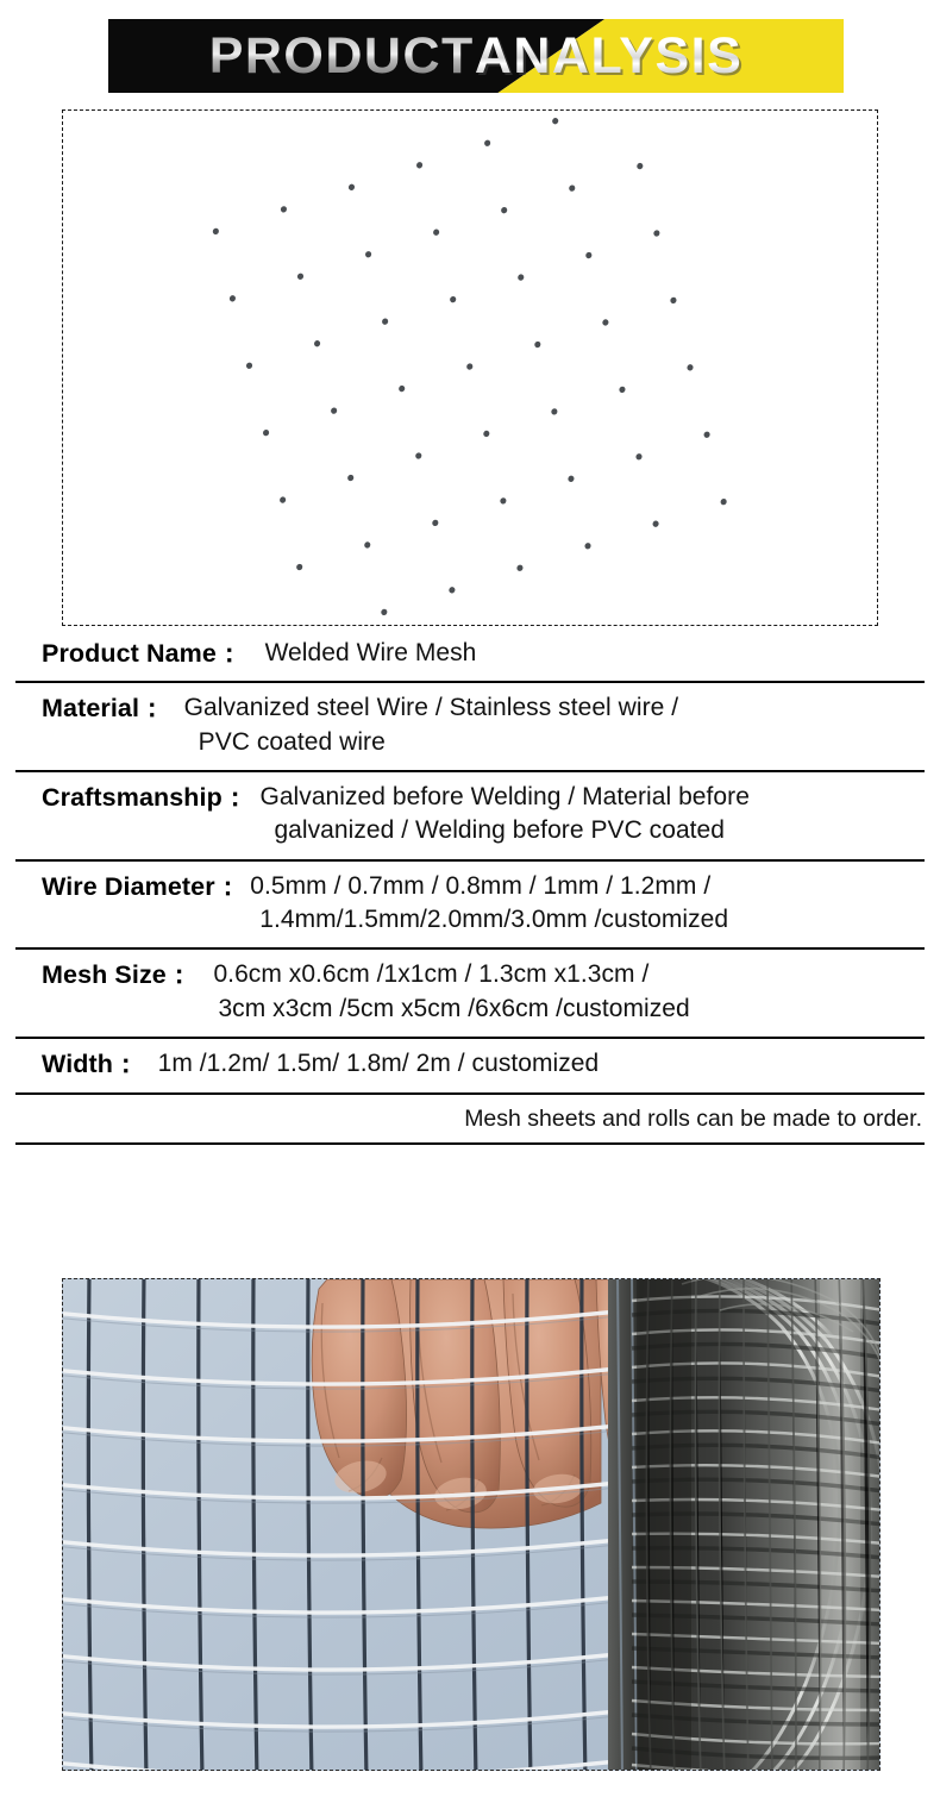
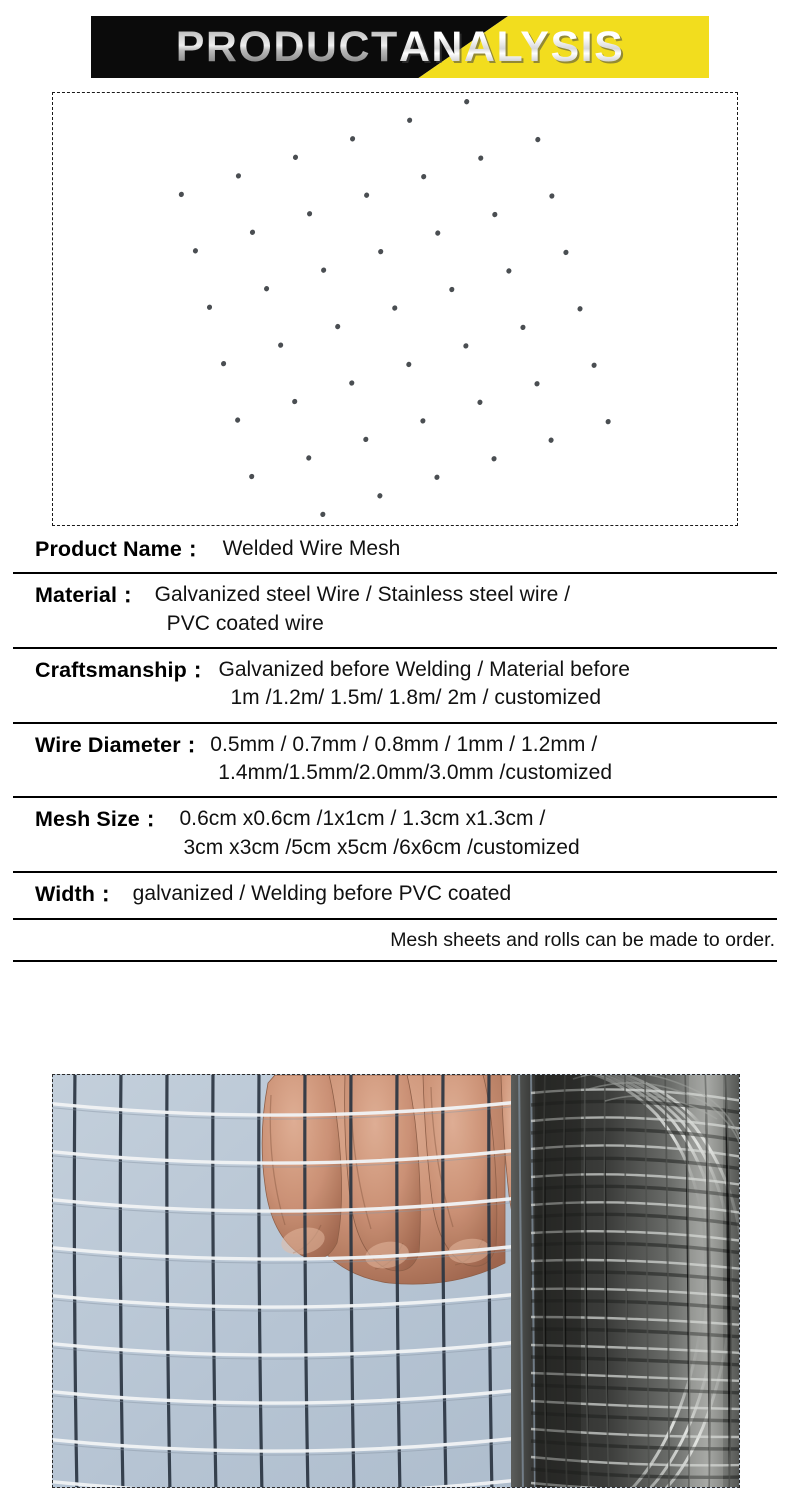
  PRODUCT
  ANALYSIS
  Product Name：
  Welded Wire Mesh
  Material：
  Galvanized steel Wire / Stainless steel wire /
  PVC coated wire
  Craftsmanship：
  Galvanized before Welding / Material before
- galvanized / Welding before PVC coated
+ 1m /1.2m/ 1.5m/ 1.8m/ 2m / customized
  Wire Diameter：
  0.5mm / 0.7mm / 0.8mm / 1mm / 1.2mm /
  1.4mm/1.5mm/2.0mm/3.0mm /customized
  Mesh Size：
  0.6cm x0.6cm /1x1cm / 1.3cm x1.3cm /
  3cm x3cm /5cm x5cm /6x6cm /customized
  Width：
- 1m /1.2m/ 1.5m/ 1.8m/ 2m / customized
+ galvanized / Welding before PVC coated
  Mesh sheets and rolls can be made to order.
